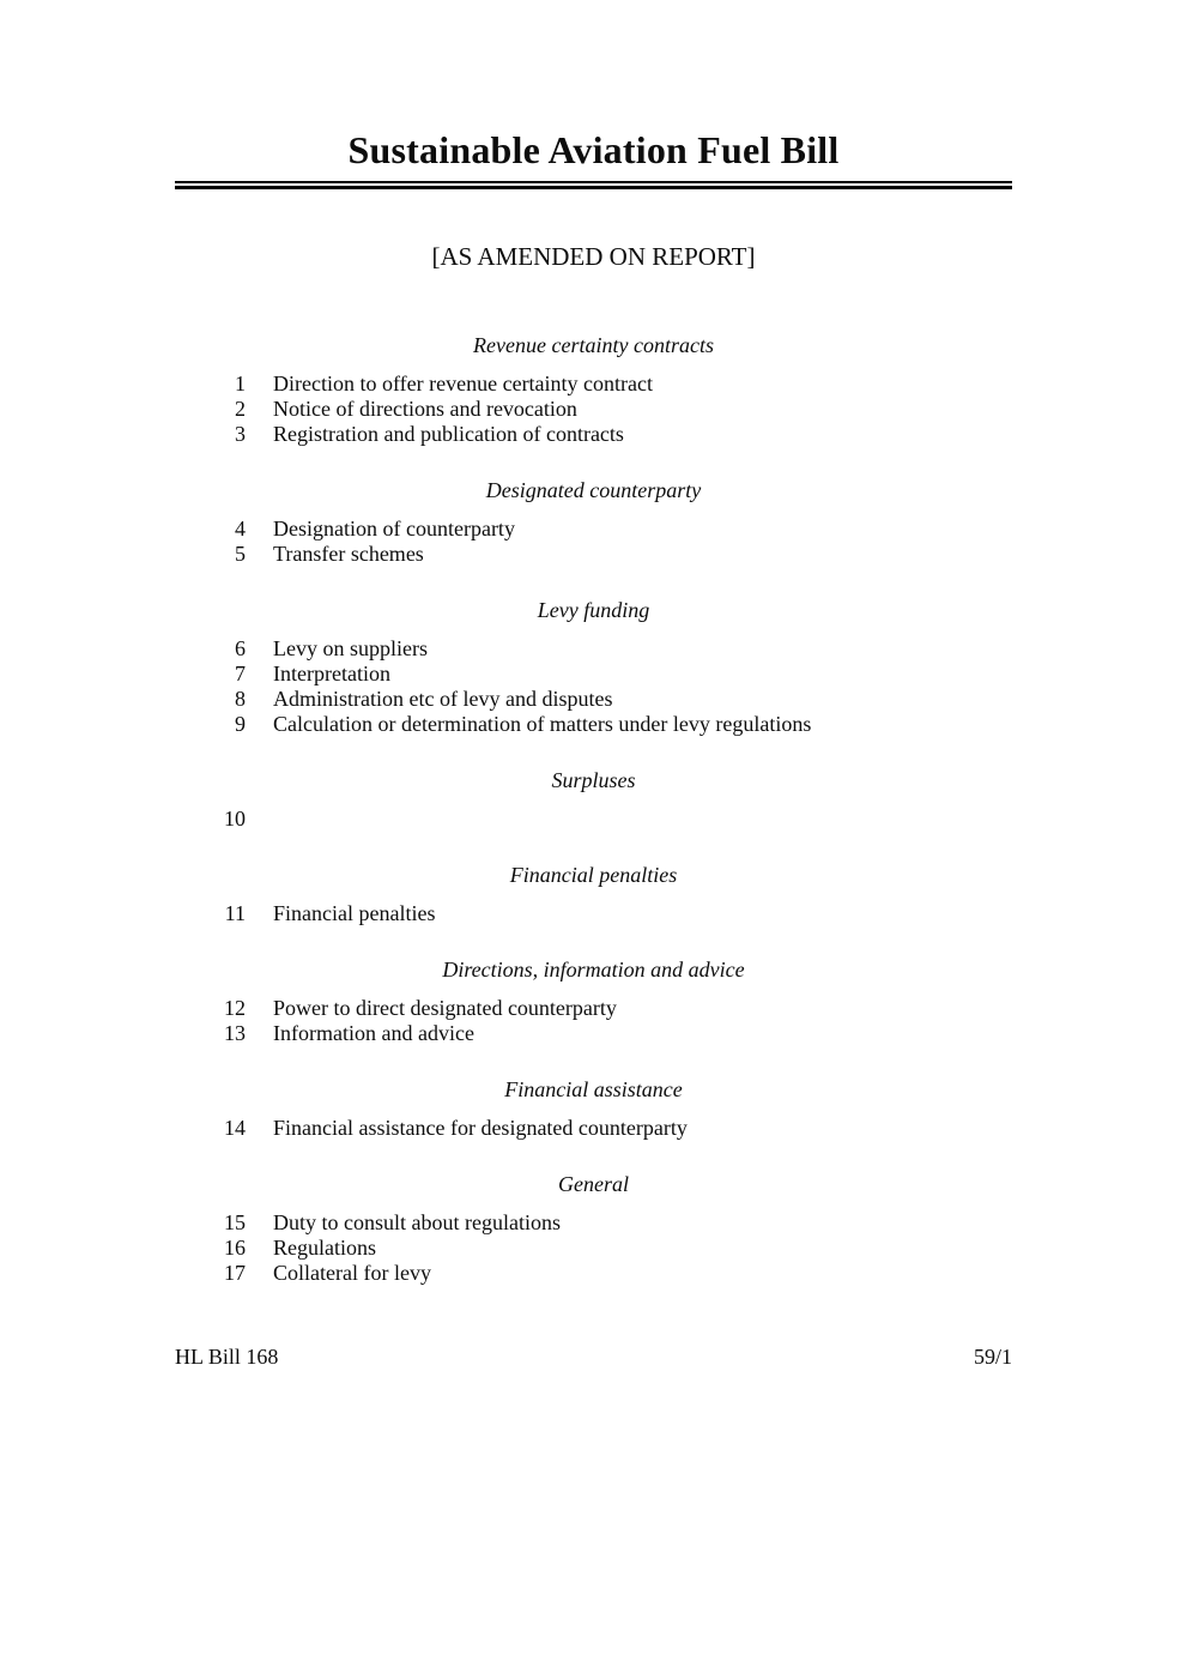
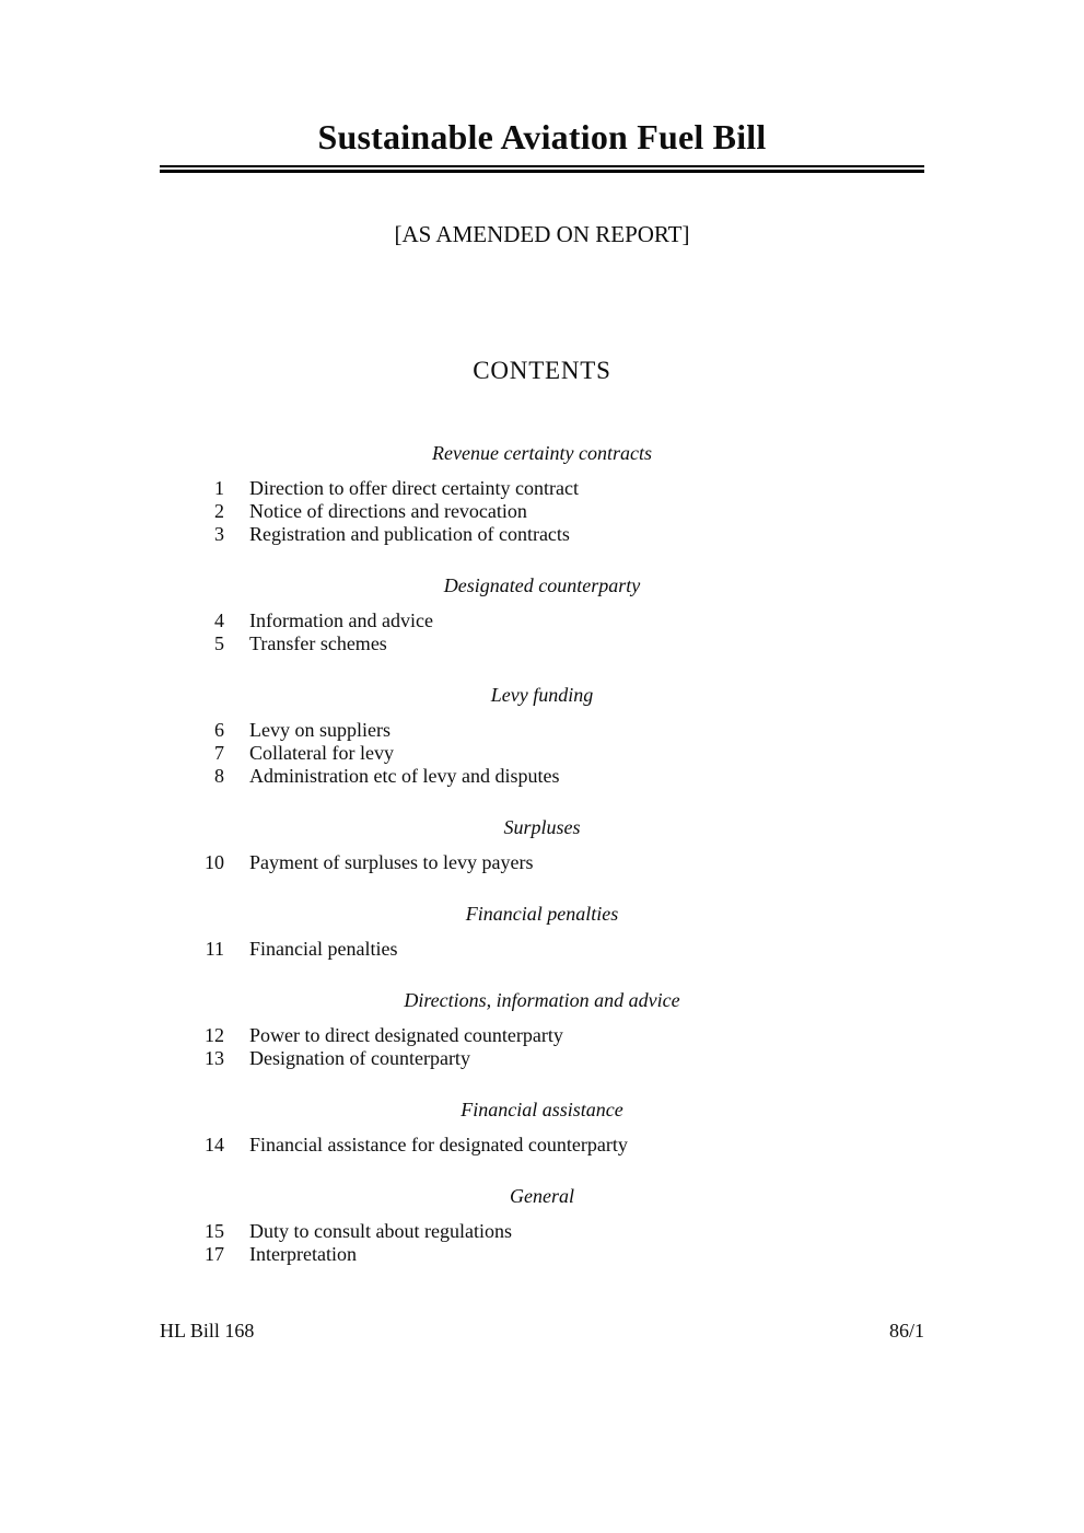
  Sustainable Aviation Fuel Bill
  [AS AMENDED ON REPORT]
+ CONTENTS
  Revenue certainty contracts
  1
- Direction to offer revenue certainty contract
+ Direction to offer direct certainty contract
  2
  Notice of directions and revocation
  3
  Registration and publication of contracts
  Designated counterparty
  4
- Designation of counterparty
+ Information and advice
  5
  Transfer schemes
  Levy funding
  6
  Levy on suppliers
  7
- Interpretation
+ Collateral for levy
  8
  Administration etc of levy and disputes
- 9
- Calculation or determination of matters under levy regulations
  Surpluses
  10
+ Payment of surpluses to levy payers
  Financial penalties
  11
  Financial penalties
  Directions, information and advice
  12
  Power to direct designated counterparty
  13
- Information and advice
+ Designation of counterparty
  Financial assistance
  14
  Financial assistance for designated counterparty
  General
  15
  Duty to consult about regulations
- 16
- Regulations
  17
- Collateral for levy
+ Interpretation
  HL Bill 168
- 59/1
+ 86/1
